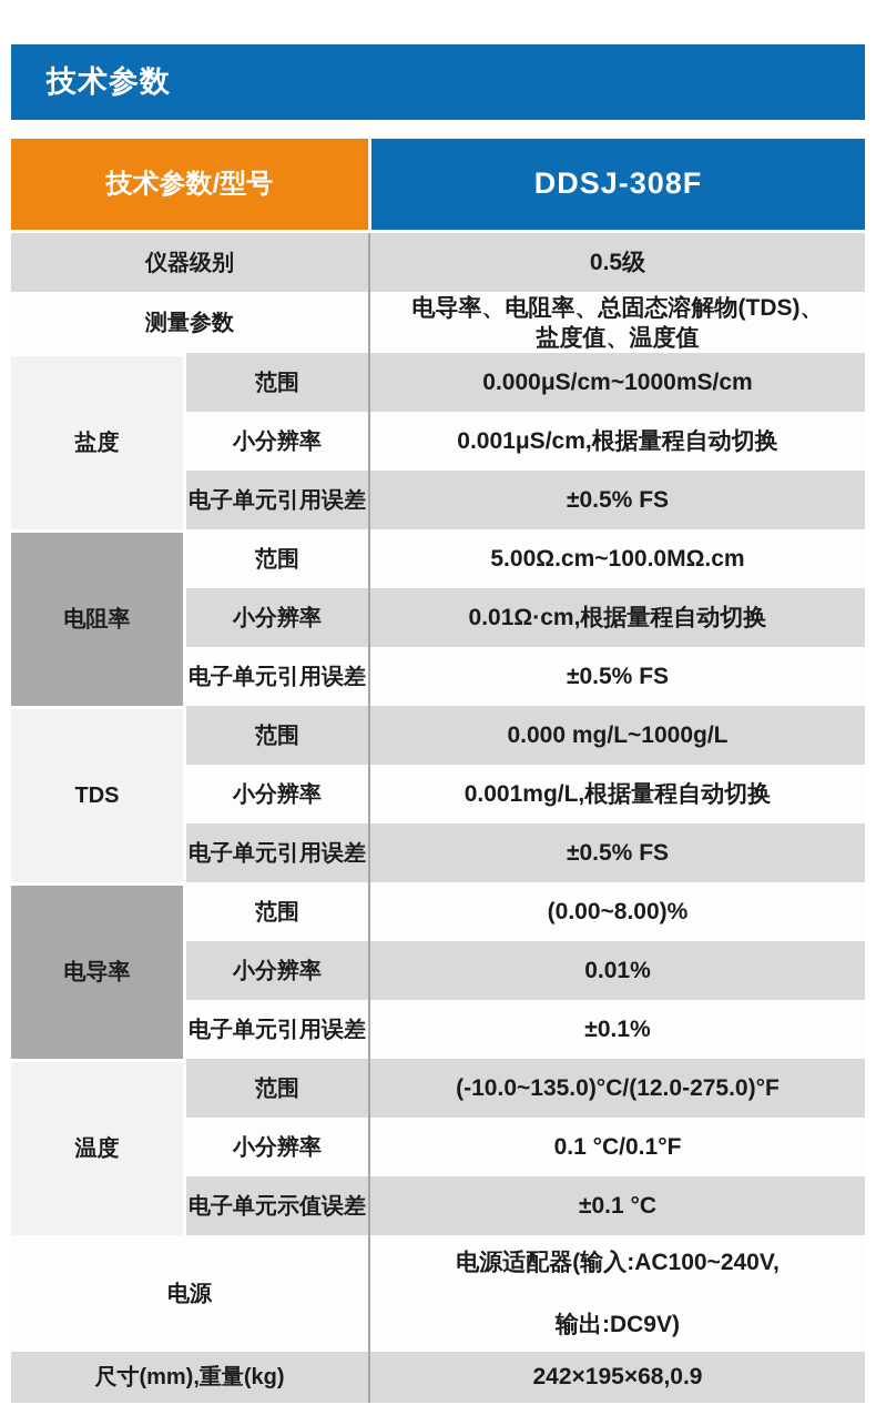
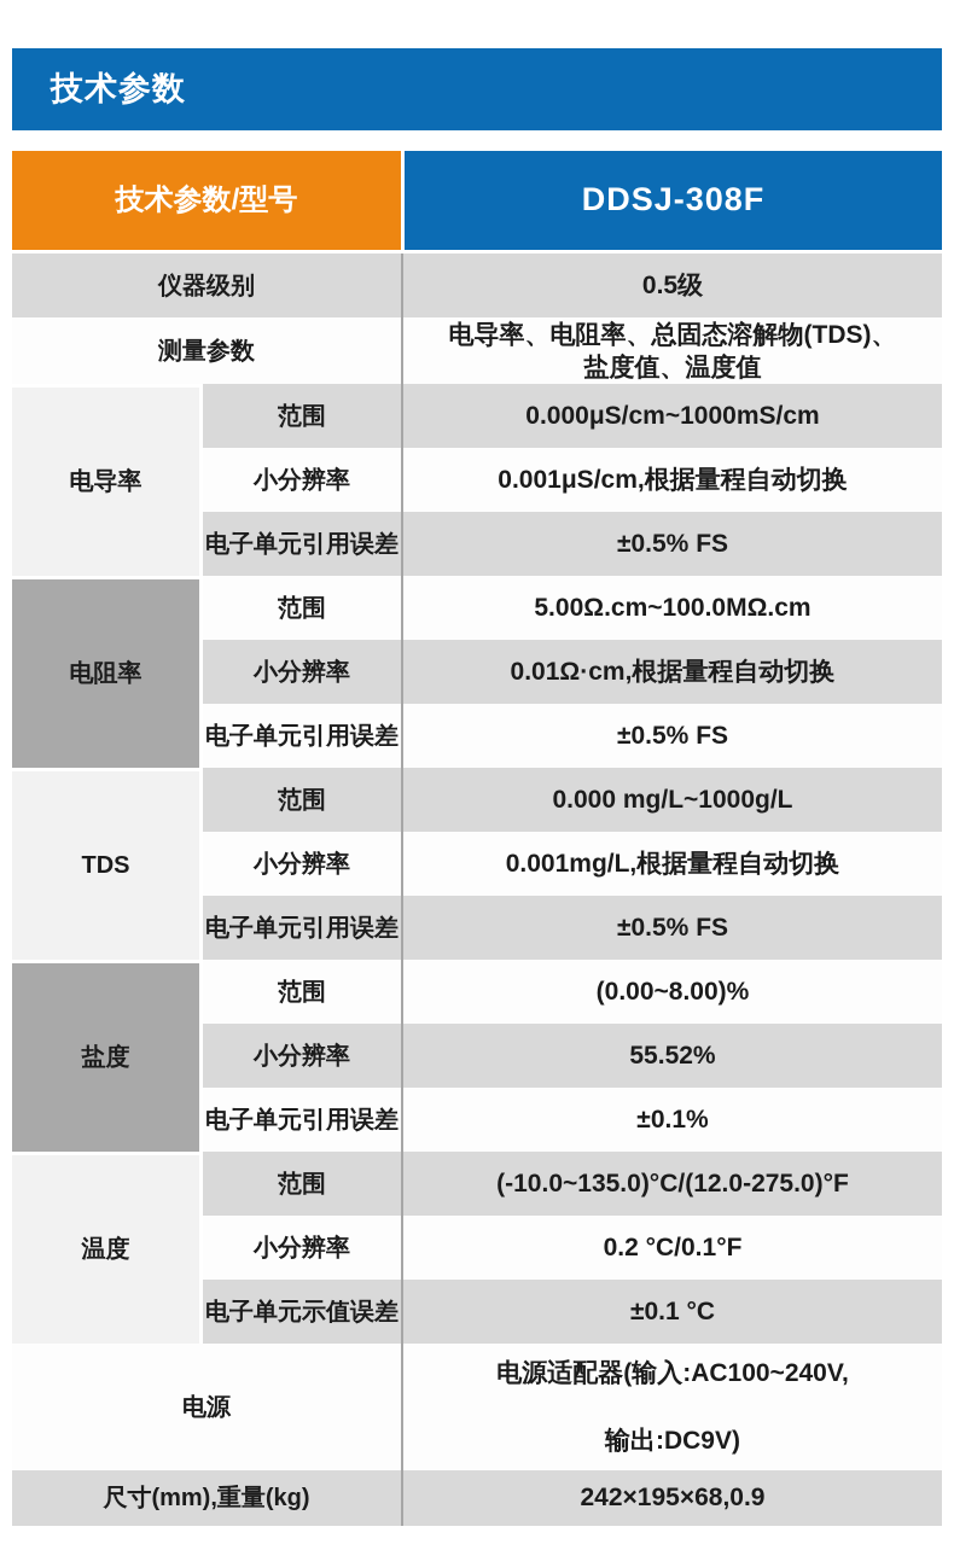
  技术参数
  技术参数/型号
  DDSJ-308F
  仪器级别
  0.5级
  测量参数
  电导率、电阻率、总固态溶解物(TDS)、
  盐度值、温度值
- 盐度
+ 电导率
  范围
  0.000μS/cm~1000mS/cm
  小分辨率
  0.001μS/cm,根据量程自动切换
  电子单元引用误差
  ±0.5% FS
  电阻率
  范围
  5.00Ω.cm~100.0MΩ.cm
  小分辨率
  0.01Ω·cm,根据量程自动切换
  电子单元引用误差
  ±0.5% FS
  TDS
  范围
  0.000 mg/L~1000g/L
  小分辨率
  0.001mg/L,根据量程自动切换
  电子单元引用误差
  ±0.5% FS
- 电导率
+ 盐度
  范围
  (0.00~8.00)%
  小分辨率
- 0.01%
+ 55.52%
  电子单元引用误差
  ±0.1%
  温度
  范围
  (-10.0~135.0)°C/(12.0-275.0)°F
  小分辨率
- 0.1 °C/0.1°F
+ 0.2 °C/0.1°F
  电子单元示值误差
  ±0.1 °C
  电源
  电源适配器(输入:AC100~240V,
  输出:DC9V)
  尺寸(mm),重量(kg)
  242×195×68,0.9
